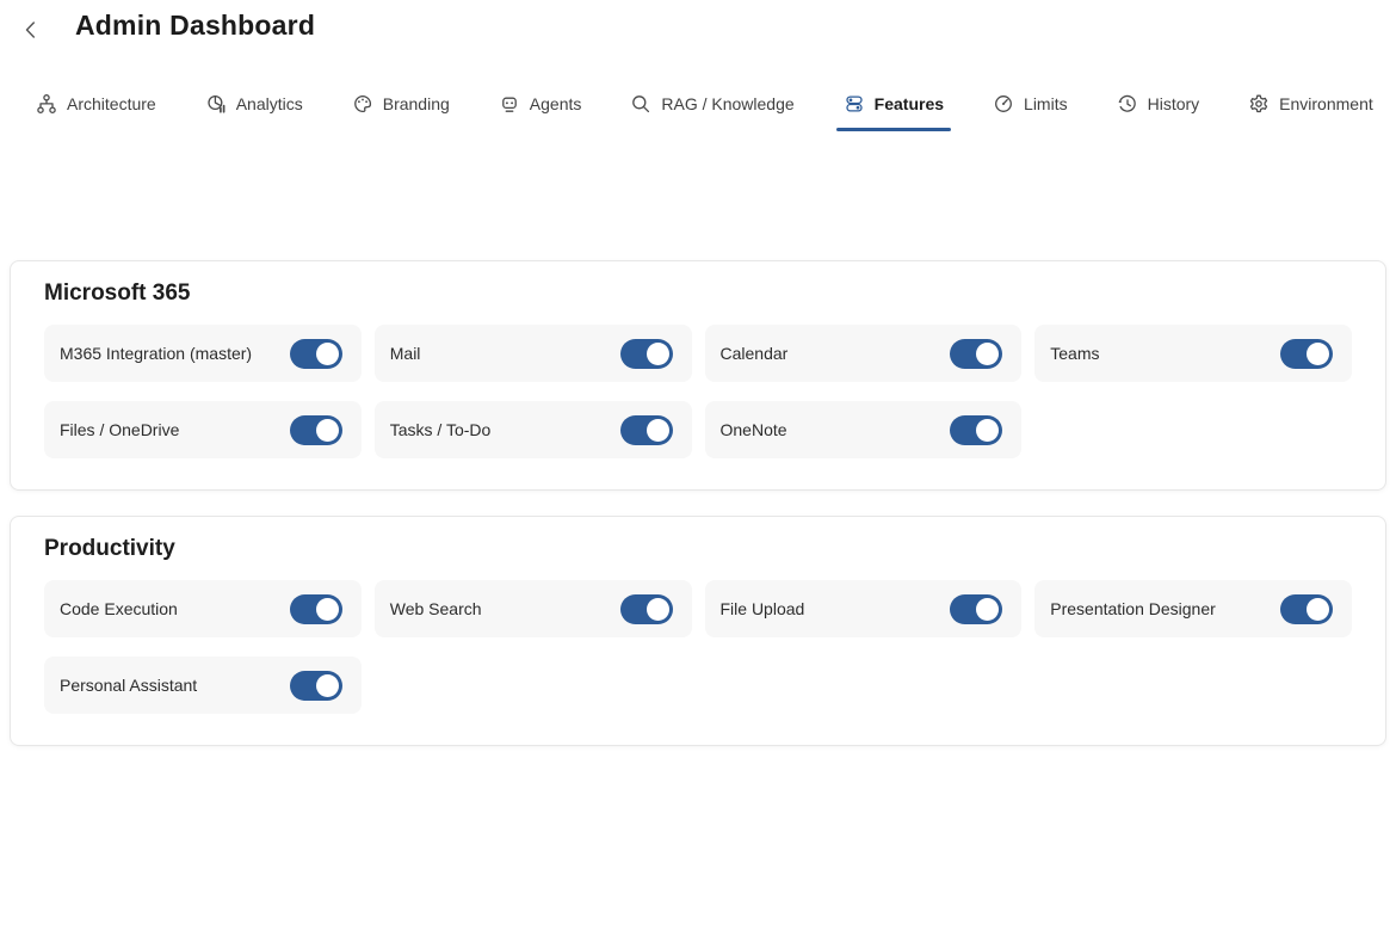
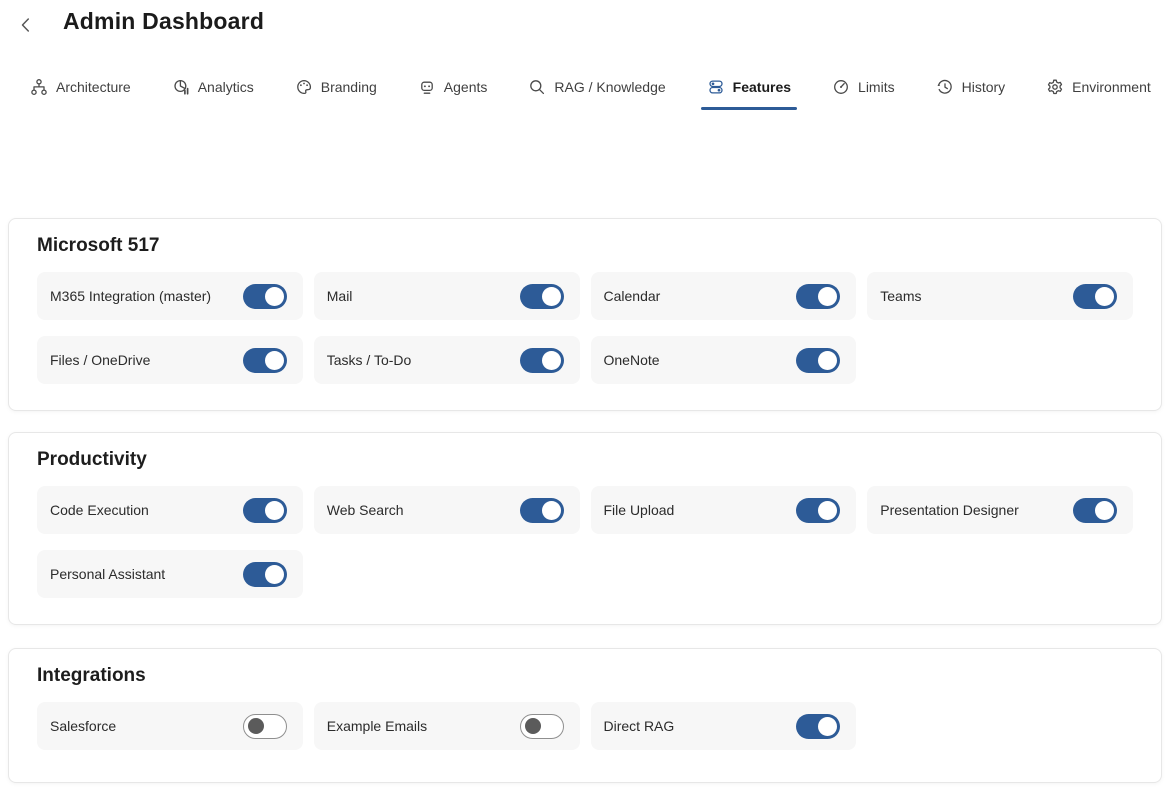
  Admin Dashboard
  Architecture
  Analytics
  Branding
  Agents
  RAG / Knowledge
  Features
  Limits
  History
  Environment
- Microsoft 365
+ Microsoft 517
  M365 Integration (master)
  Mail
  Calendar
  Teams
  Files / OneDrive
  Tasks / To-Do
  OneNote
  Productivity
  Code Execution
  Web Search
  File Upload
  Presentation Designer
  Personal Assistant
+ Integrations
+ Salesforce
+ Example Emails
+ Direct RAG
